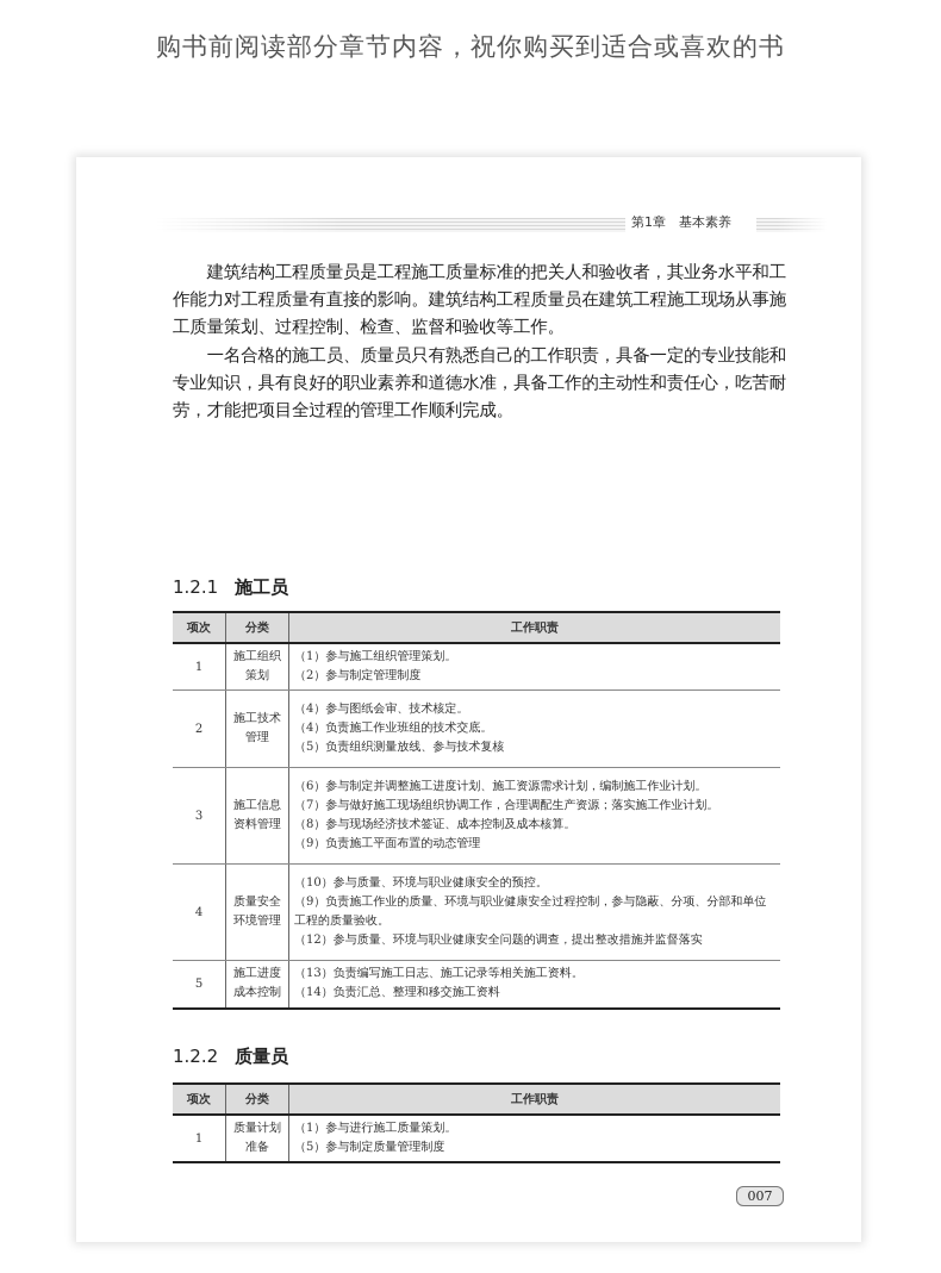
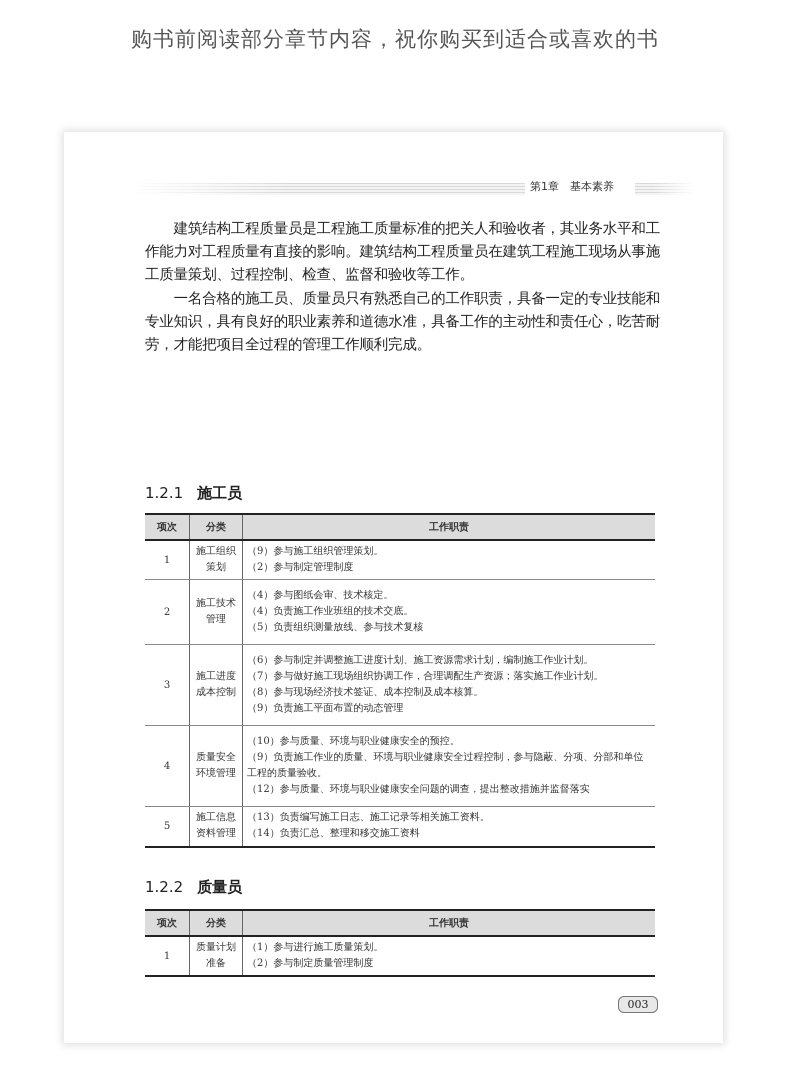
  购书前阅读部分章节内容，祝你购买到适合或喜欢的书
  第1章 基本素养
  建筑结构工程质量员是工程施工质量标准的把关人和验收者，其业务水平和工作能力对工程质量有直接的影响。建筑结构工程质量员在建筑工程施工现场从事施工质量策划、过程控制、检查、监督和验收等工作。
  一名合格的施工员、质量员只有熟悉自己的工作职责，具备一定的专业技能和专业知识，具有良好的职业素养和道德水准，具备工作的主动性和责任心，吃苦耐劳，才能把项目全过程的管理工作顺利完成。
  1.2.1 施工员
  项次	分类	工作职责
- 1	施工组织策划	（1）参与施工组织管理策划。 （2）参与制定管理制度
+ 1	施工组织策划	（9）参与施工组织管理策划。 （2）参与制定管理制度
  2	施工技术管理	（4）参与图纸会审、技术核定。 （4）负责施工作业班组的技术交底。 （5）负责组织测量放线、参与技术复核
- 3	施工信息资料管理	（6）参与制定并调整施工进度计划、施工资源需求计划，编制施工作业计划。 （7）参与做好施工现场组织协调工作，合理调配生产资源；落实施工作业计划。 （8）参与现场经济技术签证、成本控制及成本核算。 （9）负责施工平面布置的动态管理
+ 3	施工进度成本控制	（6）参与制定并调整施工进度计划、施工资源需求计划，编制施工作业计划。 （7）参与做好施工现场组织协调工作，合理调配生产资源；落实施工作业计划。 （8）参与现场经济技术签证、成本控制及成本核算。 （9）负责施工平面布置的动态管理
  4	质量安全环境管理	（10）参与质量、环境与职业健康安全的预控。 （9）负责施工作业的质量、环境与职业健康安全过程控制，参与隐蔽、分项、分部和单位工程的质量验收。 （12）参与质量、环境与职业健康安全问题的调查，提出整改措施并监督落实
- 5	施工进度成本控制	（13）负责编写施工日志、施工记录等相关施工资料。 （14）负责汇总、整理和移交施工资料
+ 5	施工信息资料管理	（13）负责编写施工日志、施工记录等相关施工资料。 （14）负责汇总、整理和移交施工资料
  1.2.2 质量员
  项次	分类	工作职责
- 1	质量计划准备	（1）参与进行施工质量策划。 （5）参与制定质量管理制度
+ 1	质量计划准备	（1）参与进行施工质量策划。 （2）参与制定质量管理制度
- 007
+ 003
